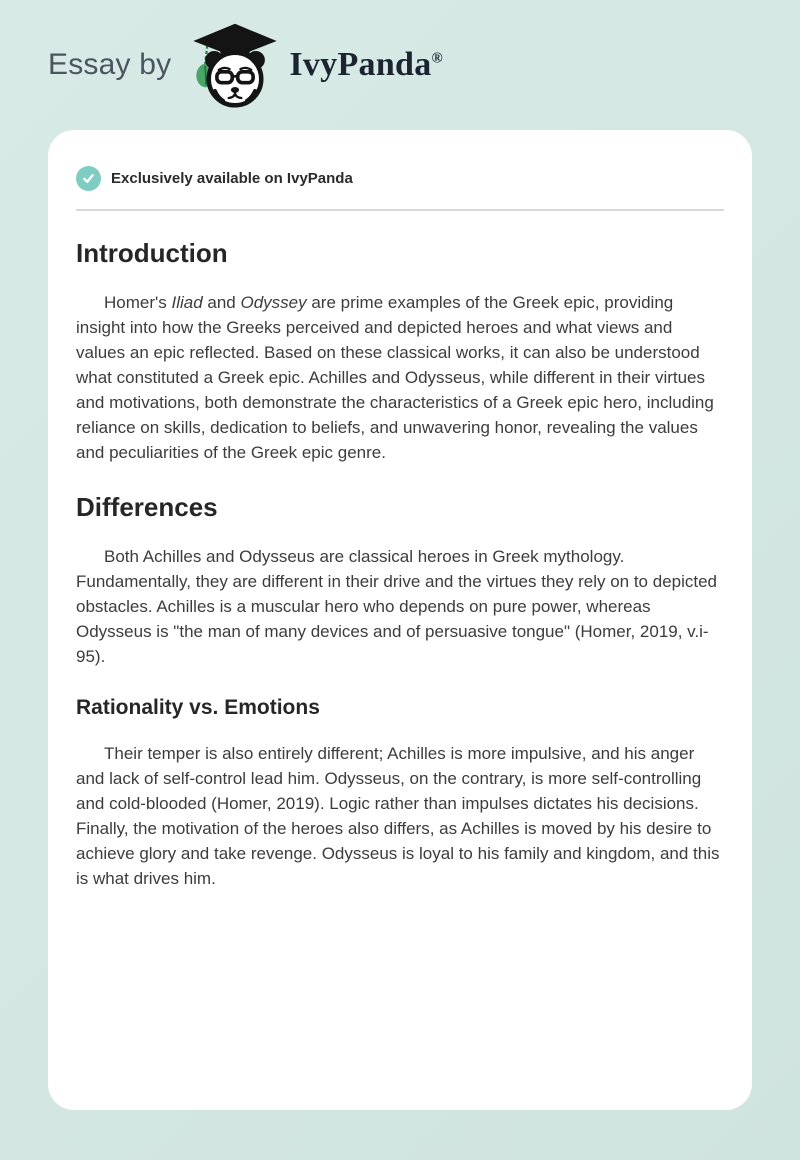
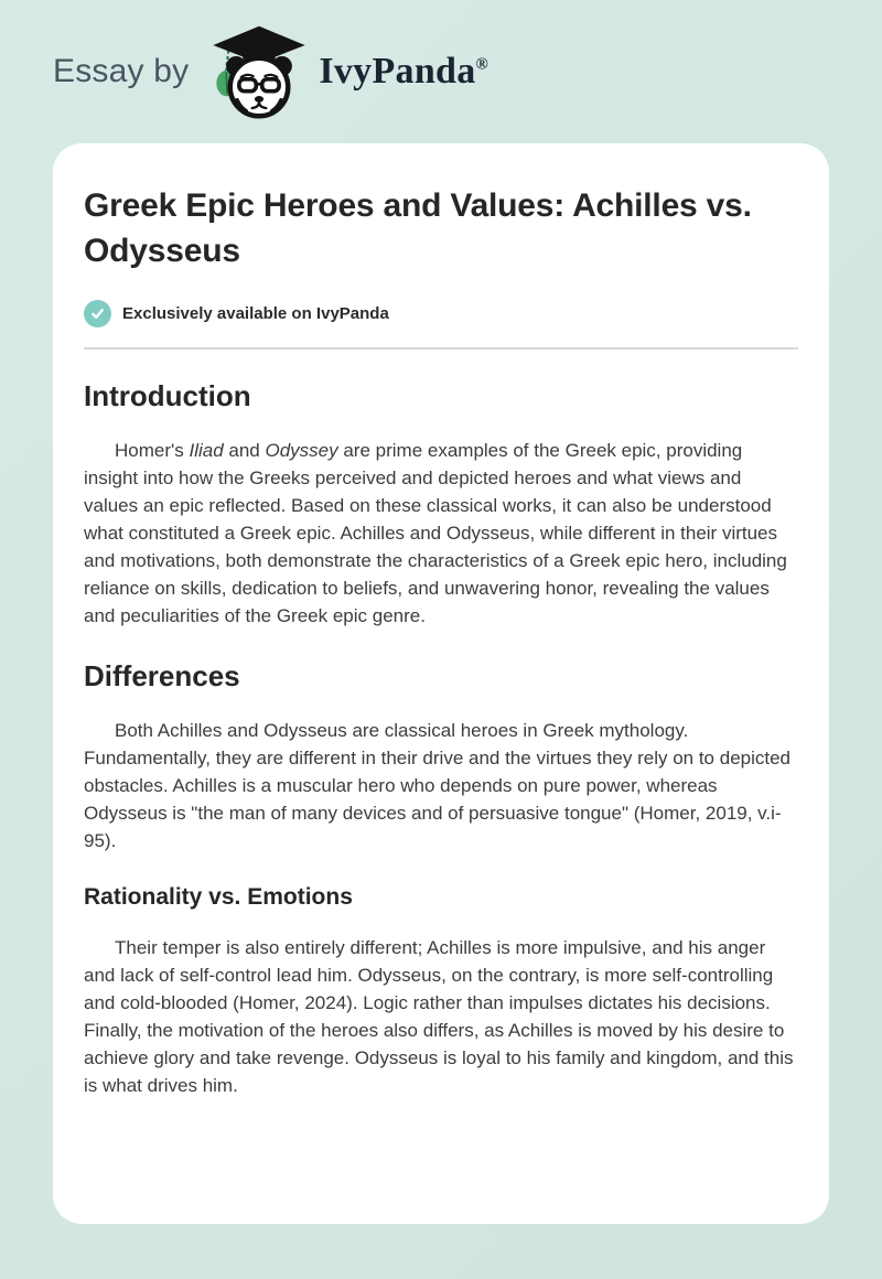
  Essay by
  IvyPanda®
+ Greek Epic Heroes and Values: Achilles vs. Odysseus
  Exclusively available on IvyPanda
  Introduction
  Homer's Iliad and Odyssey are prime examples of the Greek epic, providing insight into how the Greeks perceived and depicted heroes and what views and values an epic reflected. Based on these classical works, it can also be understood what constituted a Greek epic. Achilles and Odysseus, while different in their virtues and motivations, both demonstrate the characteristics of a Greek epic hero, including reliance on skills, dedication to beliefs, and unwavering honor, revealing the values and peculiarities of the Greek epic genre.
  Differences
  Both Achilles and Odysseus are classical heroes in Greek mythology. Fundamentally, they are different in their drive and the virtues they rely on to depicted obstacles. Achilles is a muscular hero who depends on pure power, whereas Odysseus is "the man of many devices and of persuasive tongue" (Homer, 2019, v.i-95).
  Rationality vs. Emotions
- Their temper is also entirely different; Achilles is more impulsive, and his anger and lack of self-control lead him. Odysseus, on the contrary, is more self-controlling and cold-blooded (Homer, 2019). Logic rather than impulses dictates his decisions. Finally, the motivation of the heroes also differs, as Achilles is moved by his desire to achieve glory and take revenge. Odysseus is loyal to his family and kingdom, and this is what drives him.
+ Their temper is also entirely different; Achilles is more impulsive, and his anger and lack of self-control lead him. Odysseus, on the contrary, is more self-controlling and cold-blooded (Homer, 2024). Logic rather than impulses dictates his decisions. Finally, the motivation of the heroes also differs, as Achilles is moved by his desire to achieve glory and take revenge. Odysseus is loyal to his family and kingdom, and this is what drives him.
